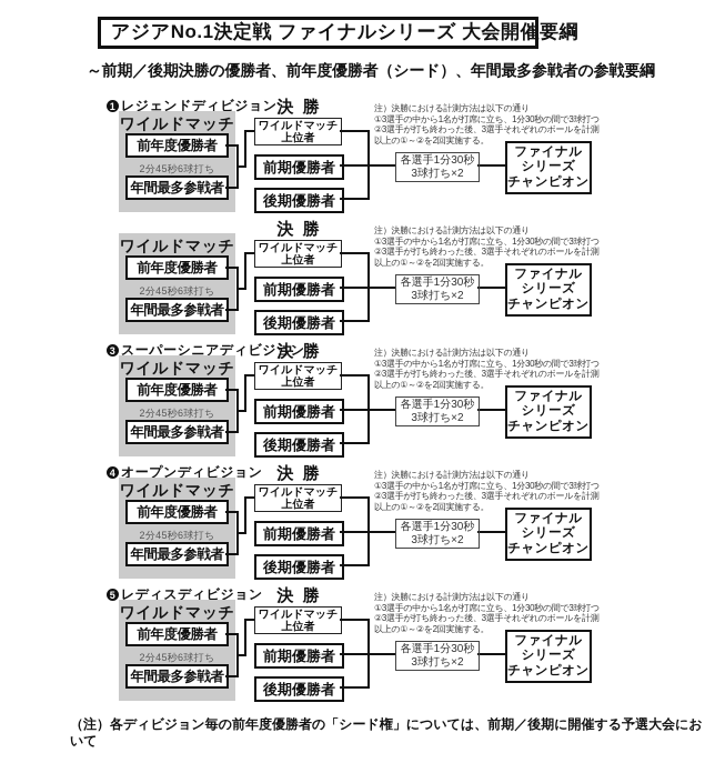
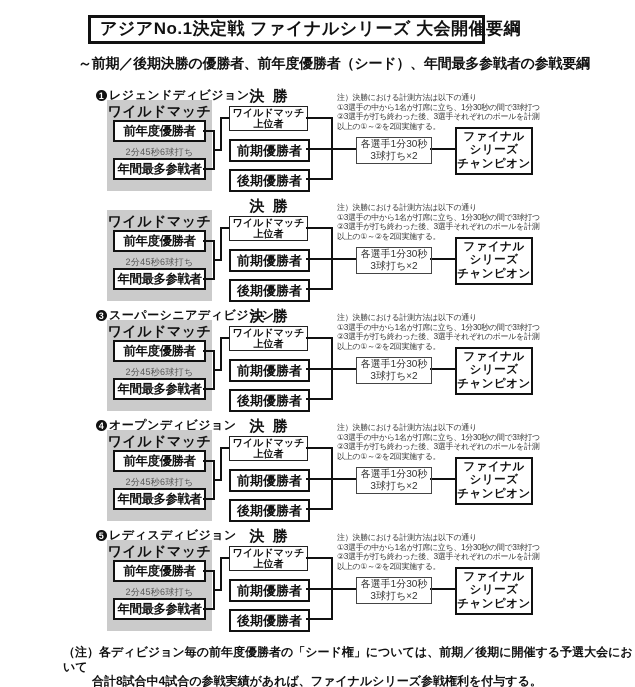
  アジアNo.1決定戦 ファイナルシリーズ 大会開催要綱
  ～前期／後期決勝の優勝者、前年度優勝者（シード）、年間最多参戦者の参戦要綱
  1
  レジェンドディビジョン
  ワイルドマッチ
  前年度優勝者
  2分45秒6球打ち
  年間最多参戦者
  決 勝
  ワイルドマッチ
  上位者
  前期優勝者
  後期優勝者
  注）決勝における計測方法は以下の通り
  ①3選手の中から1名が打席に立ち、1分30秒の間で3球打つ
  ②3選手が打ち終わった後、3選手それぞれのボールを計測
  以上の①～②を2回実施する。
  各選手1分30秒
  3球打ち×2
  ファイナル
  シリーズ
  チャンピオン
  ワイルドマッチ
  前年度優勝者
  2分45秒6球打ち
  年間最多参戦者
  決 勝
  ワイルドマッチ
  上位者
  前期優勝者
  後期優勝者
  注）決勝における計測方法は以下の通り
  ①3選手の中から1名が打席に立ち、1分30秒の間で3球打つ
  ②3選手が打ち終わった後、3選手それぞれのボールを計測
  以上の①～②を2回実施する。
  各選手1分30秒
  3球打ち×2
  ファイナル
  シリーズ
  チャンピオン
  3
  スーパーシニアディビジョン
  ワイルドマッチ
  前年度優勝者
  2分45秒6球打ち
  年間最多参戦者
  決 勝
  ワイルドマッチ
  上位者
  前期優勝者
  後期優勝者
  注）決勝における計測方法は以下の通り
  ①3選手の中から1名が打席に立ち、1分30秒の間で3球打つ
  ②3選手が打ち終わった後、3選手それぞれのボールを計測
  以上の①～②を2回実施する。
  各選手1分30秒
  3球打ち×2
  ファイナル
  シリーズ
  チャンピオン
  4
  オープンディビジョン
  ワイルドマッチ
  前年度優勝者
  2分45秒6球打ち
  年間最多参戦者
  決 勝
  ワイルドマッチ
  上位者
  前期優勝者
  後期優勝者
  注）決勝における計測方法は以下の通り
  ①3選手の中から1名が打席に立ち、1分30秒の間で3球打つ
  ②3選手が打ち終わった後、3選手それぞれのボールを計測
  以上の①～②を2回実施する。
  各選手1分30秒
  3球打ち×2
  ファイナル
  シリーズ
  チャンピオン
  5
  レディスディビジョン
  ワイルドマッチ
  前年度優勝者
  2分45秒6球打ち
  年間最多参戦者
  決 勝
  ワイルドマッチ
  上位者
  前期優勝者
  後期優勝者
  注）決勝における計測方法は以下の通り
  ①3選手の中から1名が打席に立ち、1分30秒の間で3球打つ
  ②3選手が打ち終わった後、3選手それぞれのボールを計測
  以上の①～②を2回実施する。
  各選手1分30秒
  3球打ち×2
  ファイナル
  シリーズ
  チャンピオン
  （注）各ディビジョン毎の前年度優勝者の「シード権」については、前期／後期に開催する予選大会において
+ 合計8試合中4試合の参戦実績があれば、ファイナルシリーズ参戦権利を付与する。
